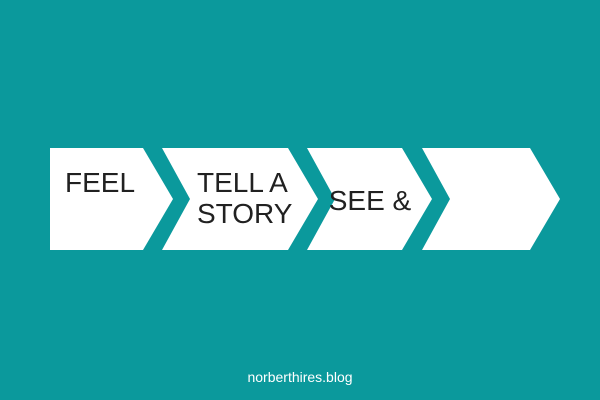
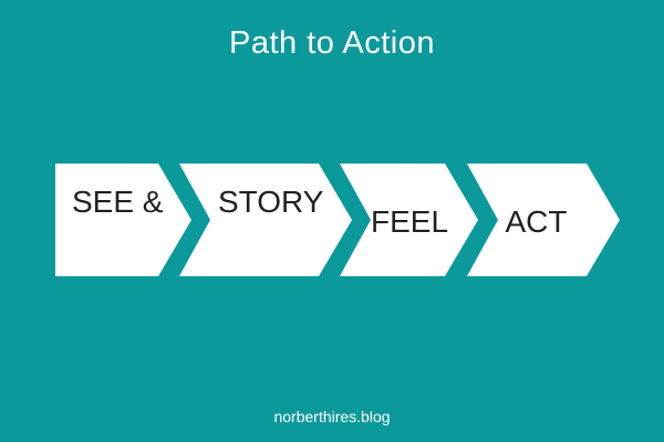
+ Path to Action
- FEEL
+ SEE &
- TELL A
  STORY
- SEE &
+ FEEL
+ ACT
  norberthires.blog
